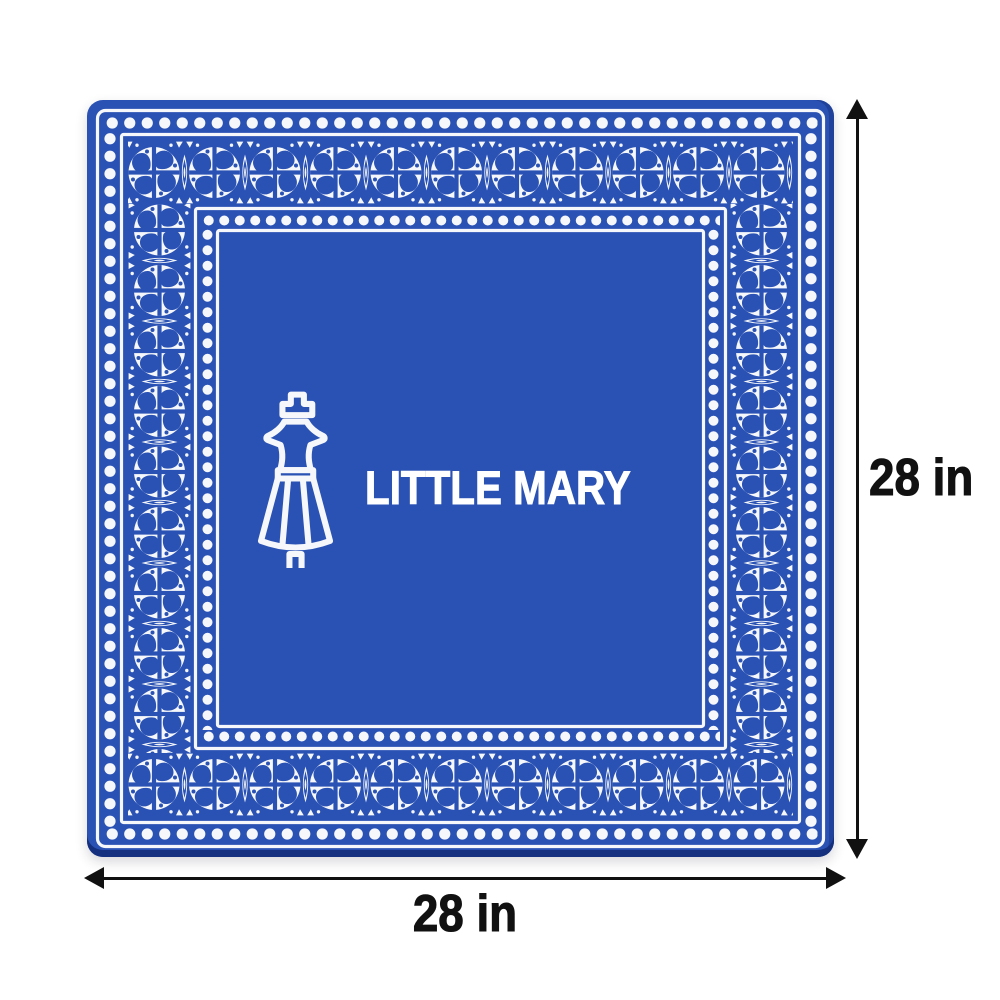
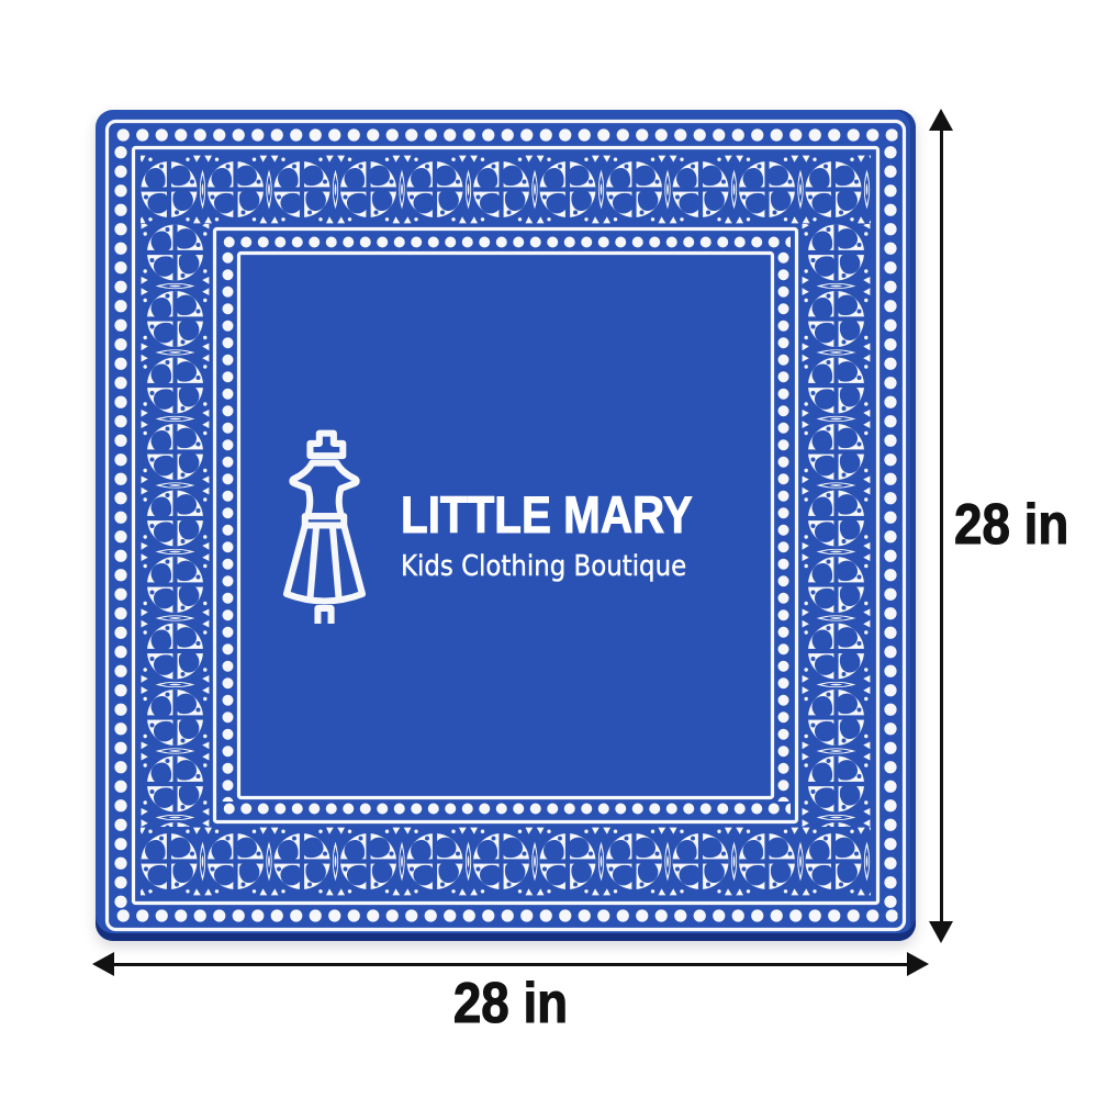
  LITTLE MARY
+ Kids Clothing Boutique
  28 in
  28 in
